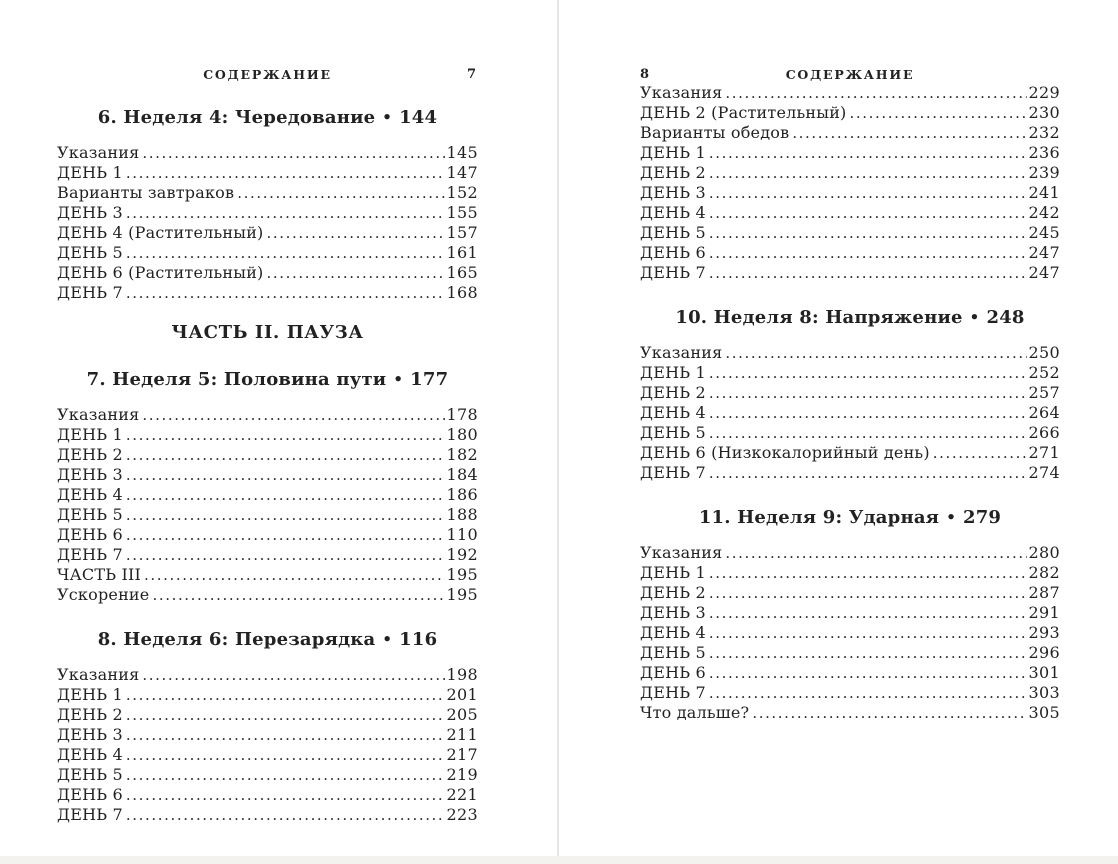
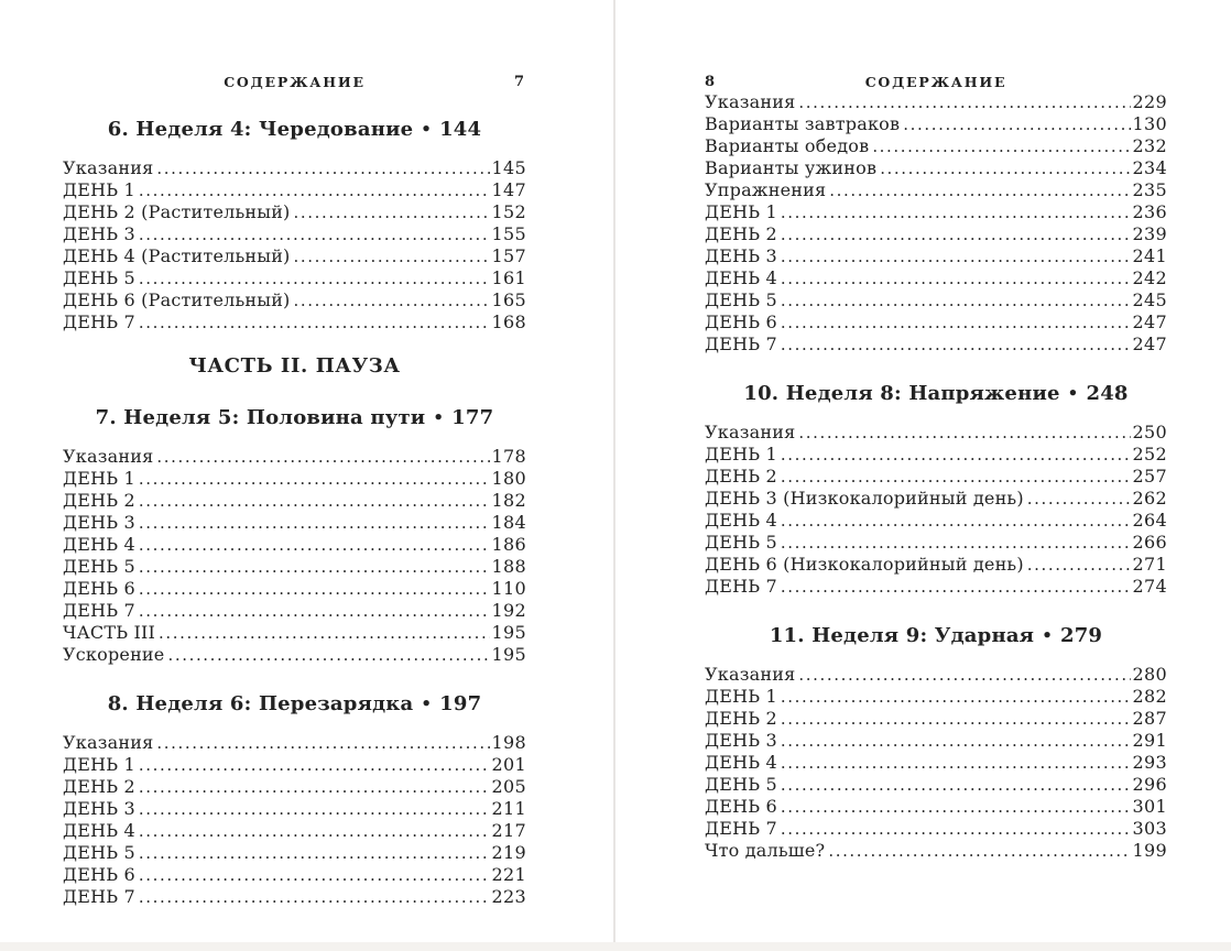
  СОДЕРЖАНИЕ
  7
  6. Неделя 4: Чередование • 144
  Указания
  145
  ДЕНЬ 1
  147
- Варианты завтраков
+ ДЕНЬ 2 (Растительный)
  152
  ДЕНЬ 3
  155
  ДЕНЬ 4 (Растительный)
  157
  ДЕНЬ 5
  161
  ДЕНЬ 6 (Растительный)
  165
  ДЕНЬ 7
  168
  ЧАСТЬ II. ПАУЗА
  7. Неделя 5: Половина пути • 177
  Указания
  178
  ДЕНЬ 1
  180
  ДЕНЬ 2
  182
  ДЕНЬ 3
  184
  ДЕНЬ 4
  186
  ДЕНЬ 5
  188
  ДЕНЬ 6
  110
  ДЕНЬ 7
  192
  ЧАСТЬ III
  195
  Ускорение
  195
- 8. Неделя 6: Перезарядка • 116
+ 8. Неделя 6: Перезарядка • 197
  Указания
  198
  ДЕНЬ 1
  201
  ДЕНЬ 2
  205
  ДЕНЬ 3
  211
  ДЕНЬ 4
  217
  ДЕНЬ 5
  219
  ДЕНЬ 6
  221
  ДЕНЬ 7
  223
  8
  СОДЕРЖАНИЕ
  Указания
  229
- ДЕНЬ 2 (Растительный)
+ Варианты завтраков
- 230
+ 130
  Варианты обедов
  232
+ Варианты ужинов
+ 234
+ Упражнения
+ 235
  ДЕНЬ 1
  236
  ДЕНЬ 2
  239
  ДЕНЬ 3
  241
  ДЕНЬ 4
  242
  ДЕНЬ 5
  245
  ДЕНЬ 6
  247
  ДЕНЬ 7
  247
  10. Неделя 8: Напряжение • 248
  Указания
  250
  ДЕНЬ 1
  252
  ДЕНЬ 2
  257
+ ДЕНЬ 3 (Низкокалорийный день)
+ 262
  ДЕНЬ 4
  264
  ДЕНЬ 5
  266
  ДЕНЬ 6 (Низкокалорийный день)
  271
  ДЕНЬ 7
  274
  11. Неделя 9: Ударная • 279
  Указания
  280
  ДЕНЬ 1
  282
  ДЕНЬ 2
  287
  ДЕНЬ 3
  291
  ДЕНЬ 4
  293
  ДЕНЬ 5
  296
  ДЕНЬ 6
  301
  ДЕНЬ 7
  303
  Что дальше?
- 305
+ 199
